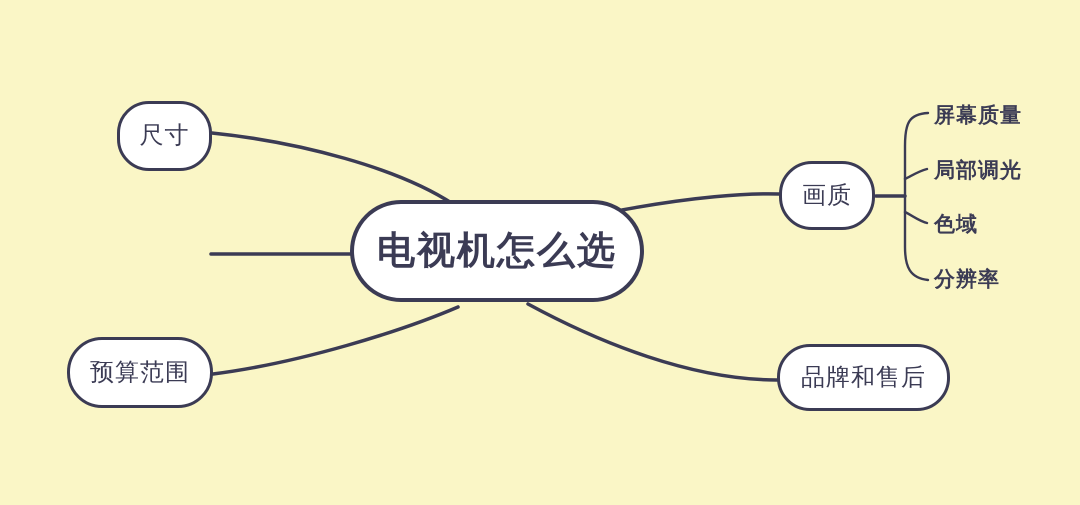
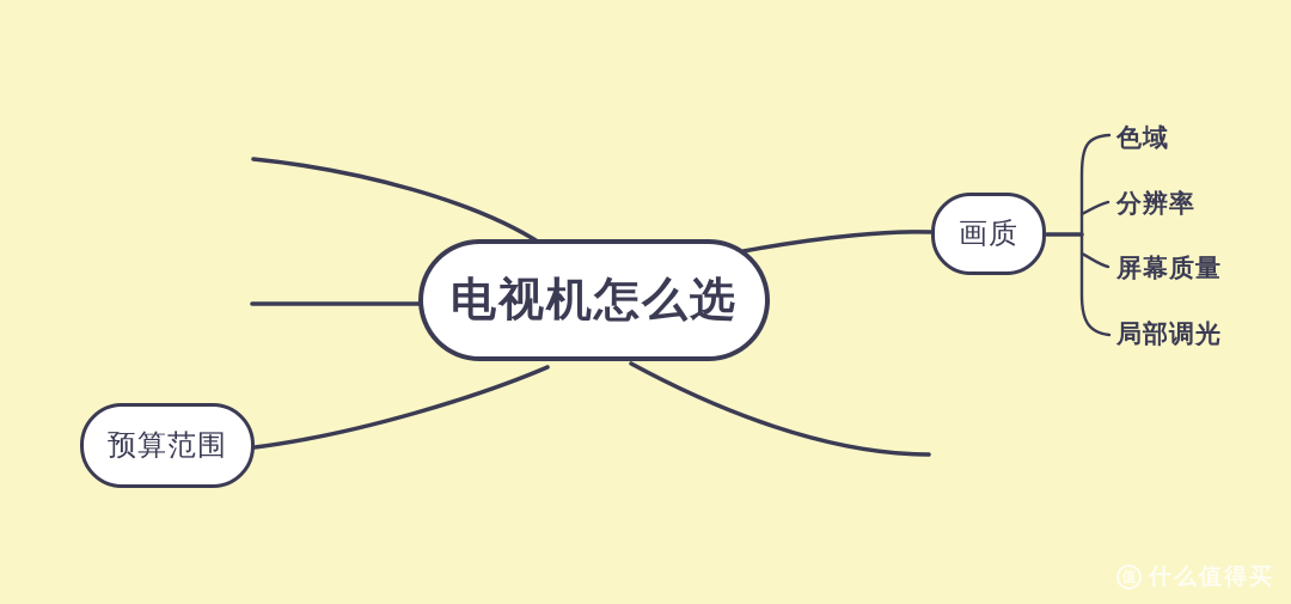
  电视机怎么选
- 尺寸
  预算范围
  画质
- 品牌和售后
- 屏幕质量
+ 色域
- 局部调光
+ 分辨率
- 色域
+ 屏幕质量
- 分辨率
+ 局部调光
+ 值
+ 什么值得买
